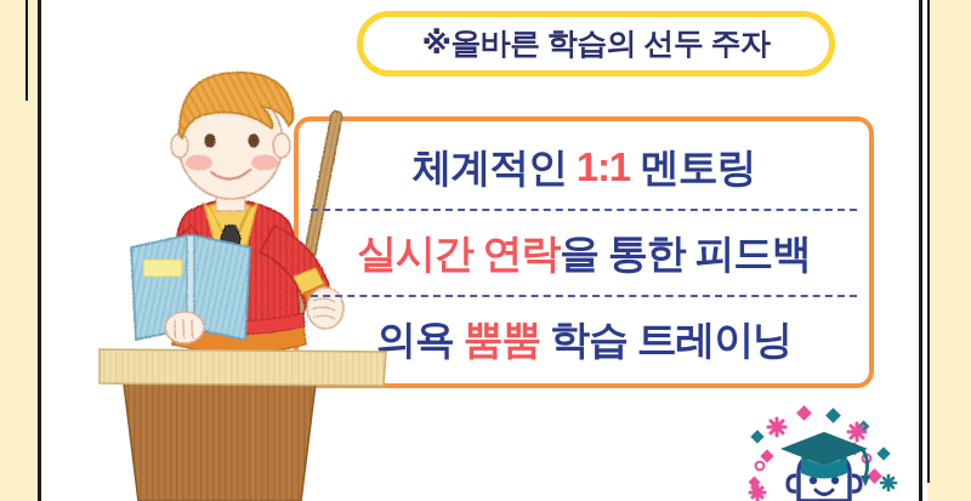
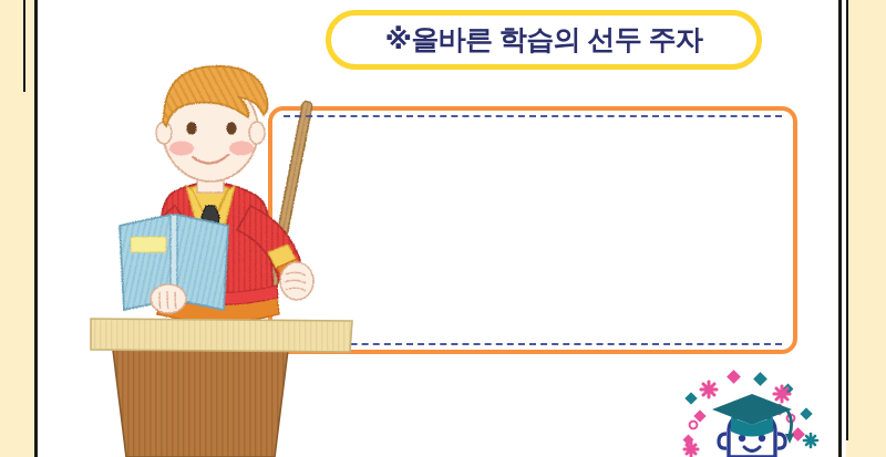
  ※올바른 학습의 선두 주자
- 체계적인 1:1 멘토링
- 실시간 연락을 통한 피드백
- 의욕 뿜뿜 학습 트레이닝
